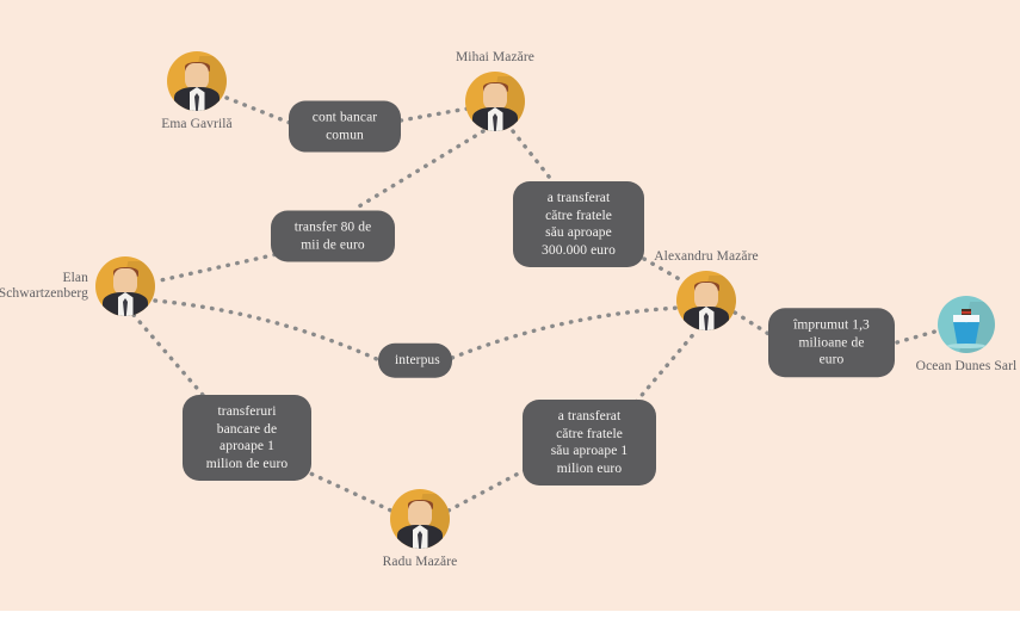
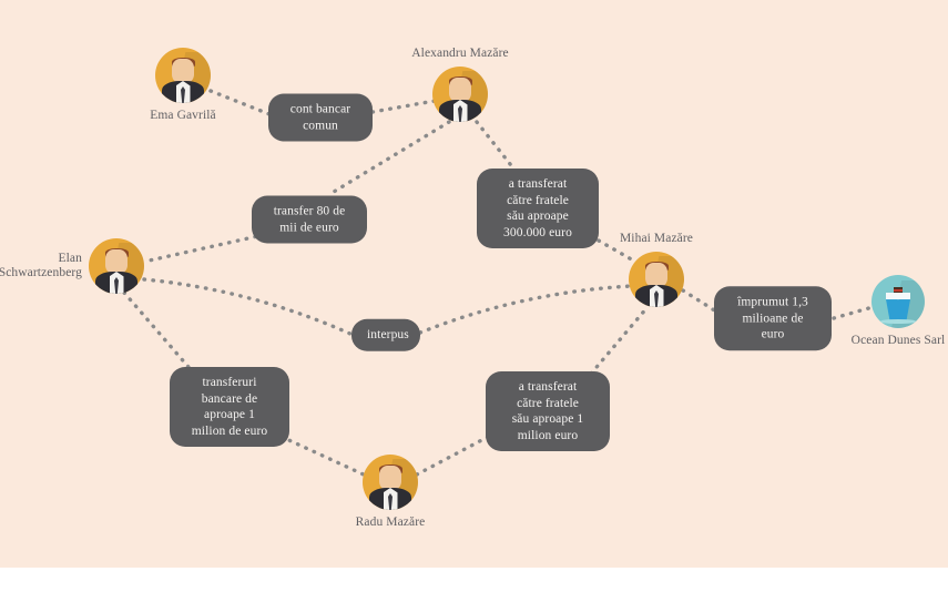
  Ema Gavrilă
- Mihai Mazăre
+ Alexandru Mazăre
  Elan
  Schwartzenberg
- Alexandru Mazăre
+ Mihai Mazăre
  Radu Mazăre
  Ocean Dunes Sarl
  cont bancar
  comun
  transfer 80 de
  mii de euro
  a transferat
  către fratele
  său aproape
  300.000 euro
  interpus
  împrumut 1,3
  milioane de
  euro
  transferuri
  bancare de
  aproape 1
  milion de euro
  a transferat
  către fratele
  său aproape 1
  milion euro
